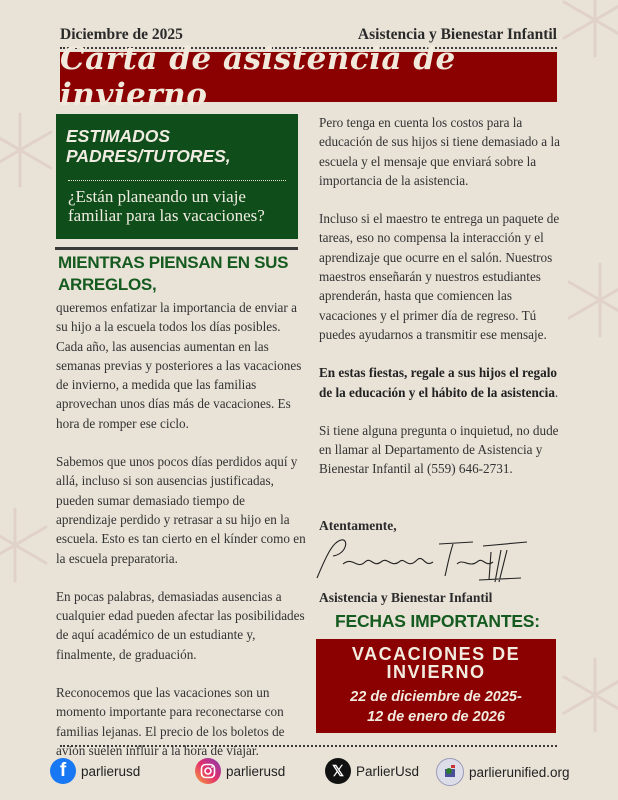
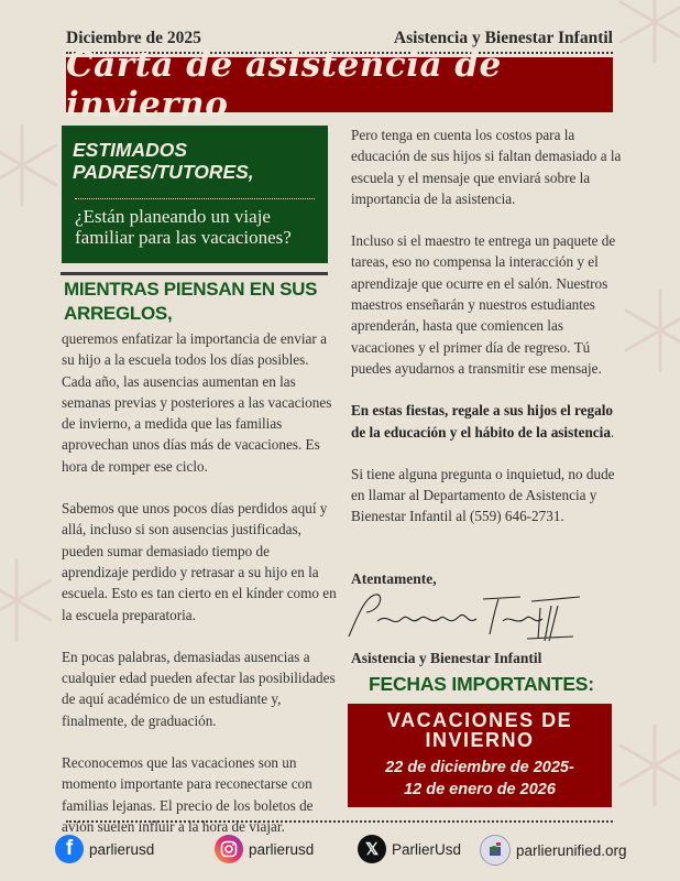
  Diciembre de 2025
  Asistencia y Bienestar Infantil
  Carta de asistencia de invierno
  ESTIMADOS PADRES/TUTORES,
  ¿Están planeando un viaje familiar para las vacaciones?
  MIENTRAS PIENSAN EN SUS ARREGLOS,
  queremos enfatizar la importancia de enviar a su hijo a la escuela todos los días posibles. Cada año, las ausencias aumentan en las semanas previas y posteriores a las vacaciones de invierno, a medida que las familias aprovechan unos días más de vacaciones. Es hora de romper ese ciclo.
  Sabemos que unos pocos días perdidos aquí y allá, incluso si son ausencias justificadas, pueden sumar demasiado tiempo de aprendizaje perdido y retrasar a su hijo en la escuela. Esto es tan cierto en el kínder como en la escuela preparatoria.
  En pocas palabras, demasiadas ausencias a cualquier edad pueden afectar las posibilidades de aquí académico de un estudiante y, finalmente, de graduación.
  Reconocemos que las vacaciones son un momento importante para reconectarse con familias lejanas. El precio de los boletos de avión suelen influir a la hora de viajar.
- Pero tenga en cuenta los costos para la educación de sus hijos si tiene demasiado a la escuela y el mensaje que enviará sobre la importancia de la asistencia.
+ Pero tenga en cuenta los costos para la educación de sus hijos si faltan demasiado a la escuela y el mensaje que enviará sobre la importancia de la asistencia.
  Incluso si el maestro te entrega un paquete de tareas, eso no compensa la interacción y el aprendizaje que ocurre en el salón. Nuestros maestros enseñarán y nuestros estudiantes aprenderán, hasta que comiencen las vacaciones y el primer día de regreso. Tú puedes ayudarnos a transmitir ese mensaje.
  En estas fiestas, regale a sus hijos el regalo de la educación y el hábito de la asistencia.
  Si tiene alguna pregunta o inquietud, no dude en llamar al Departamento de Asistencia y Bienestar Infantil al (559) 646-2731.
  Atentamente,
  Asistencia y Bienestar Infantil
  FECHAS IMPORTANTES:
  VACACIONES DE INVIERNO
  22 de diciembre de 2025-
  12 de enero de 2026
  f
  parlierusd
  parlierusd
  𝕏
  ParlierUsd
  parlierunified.org
